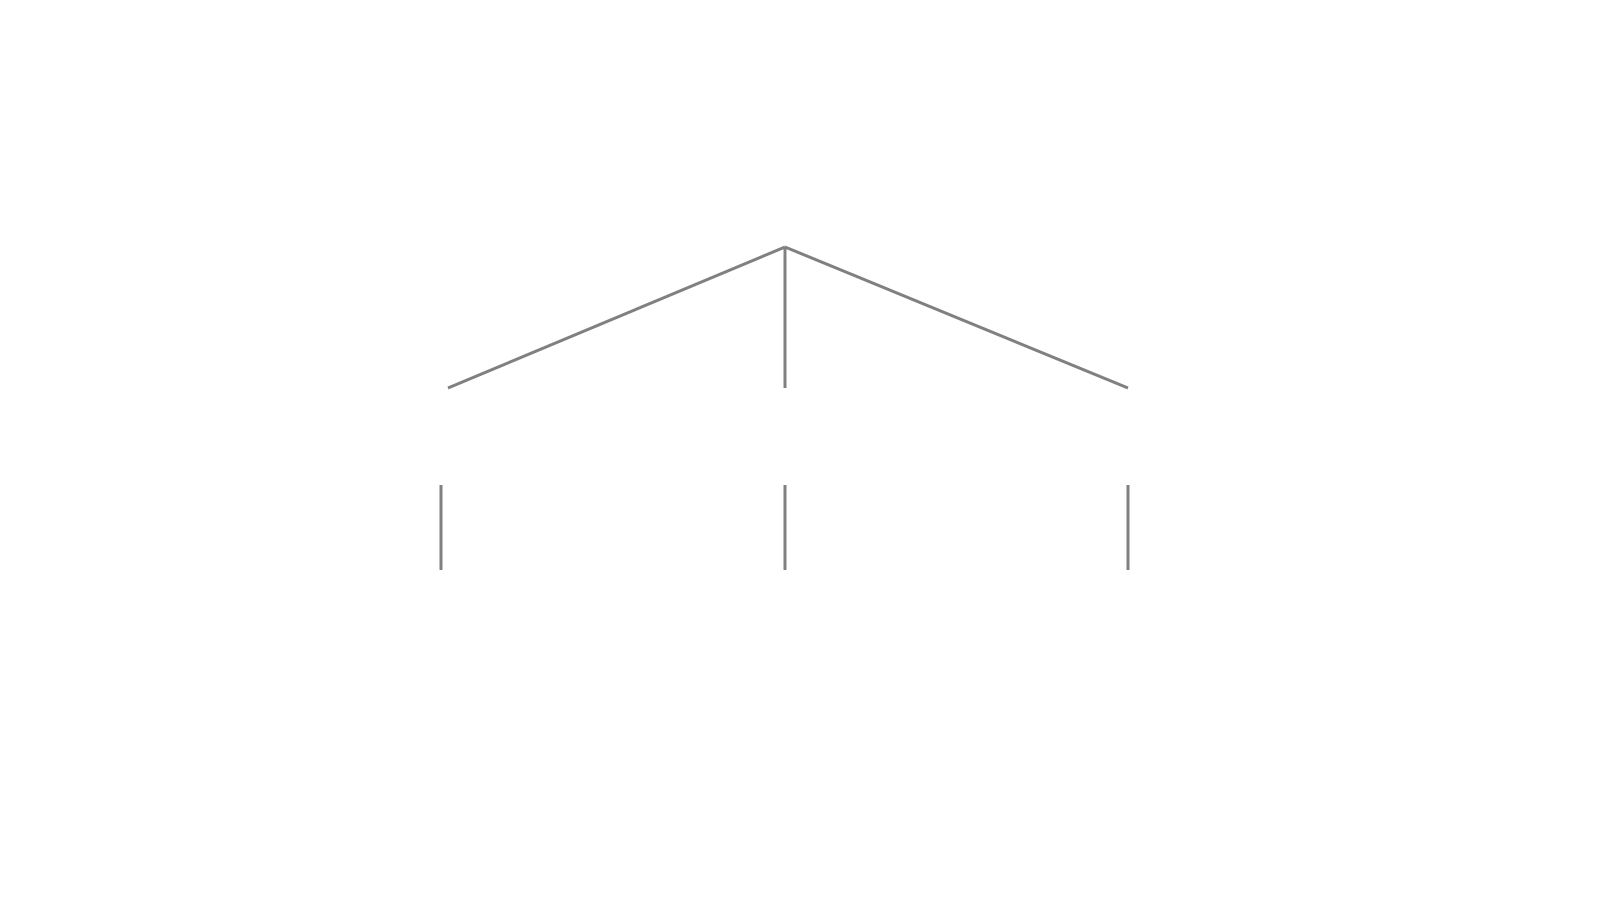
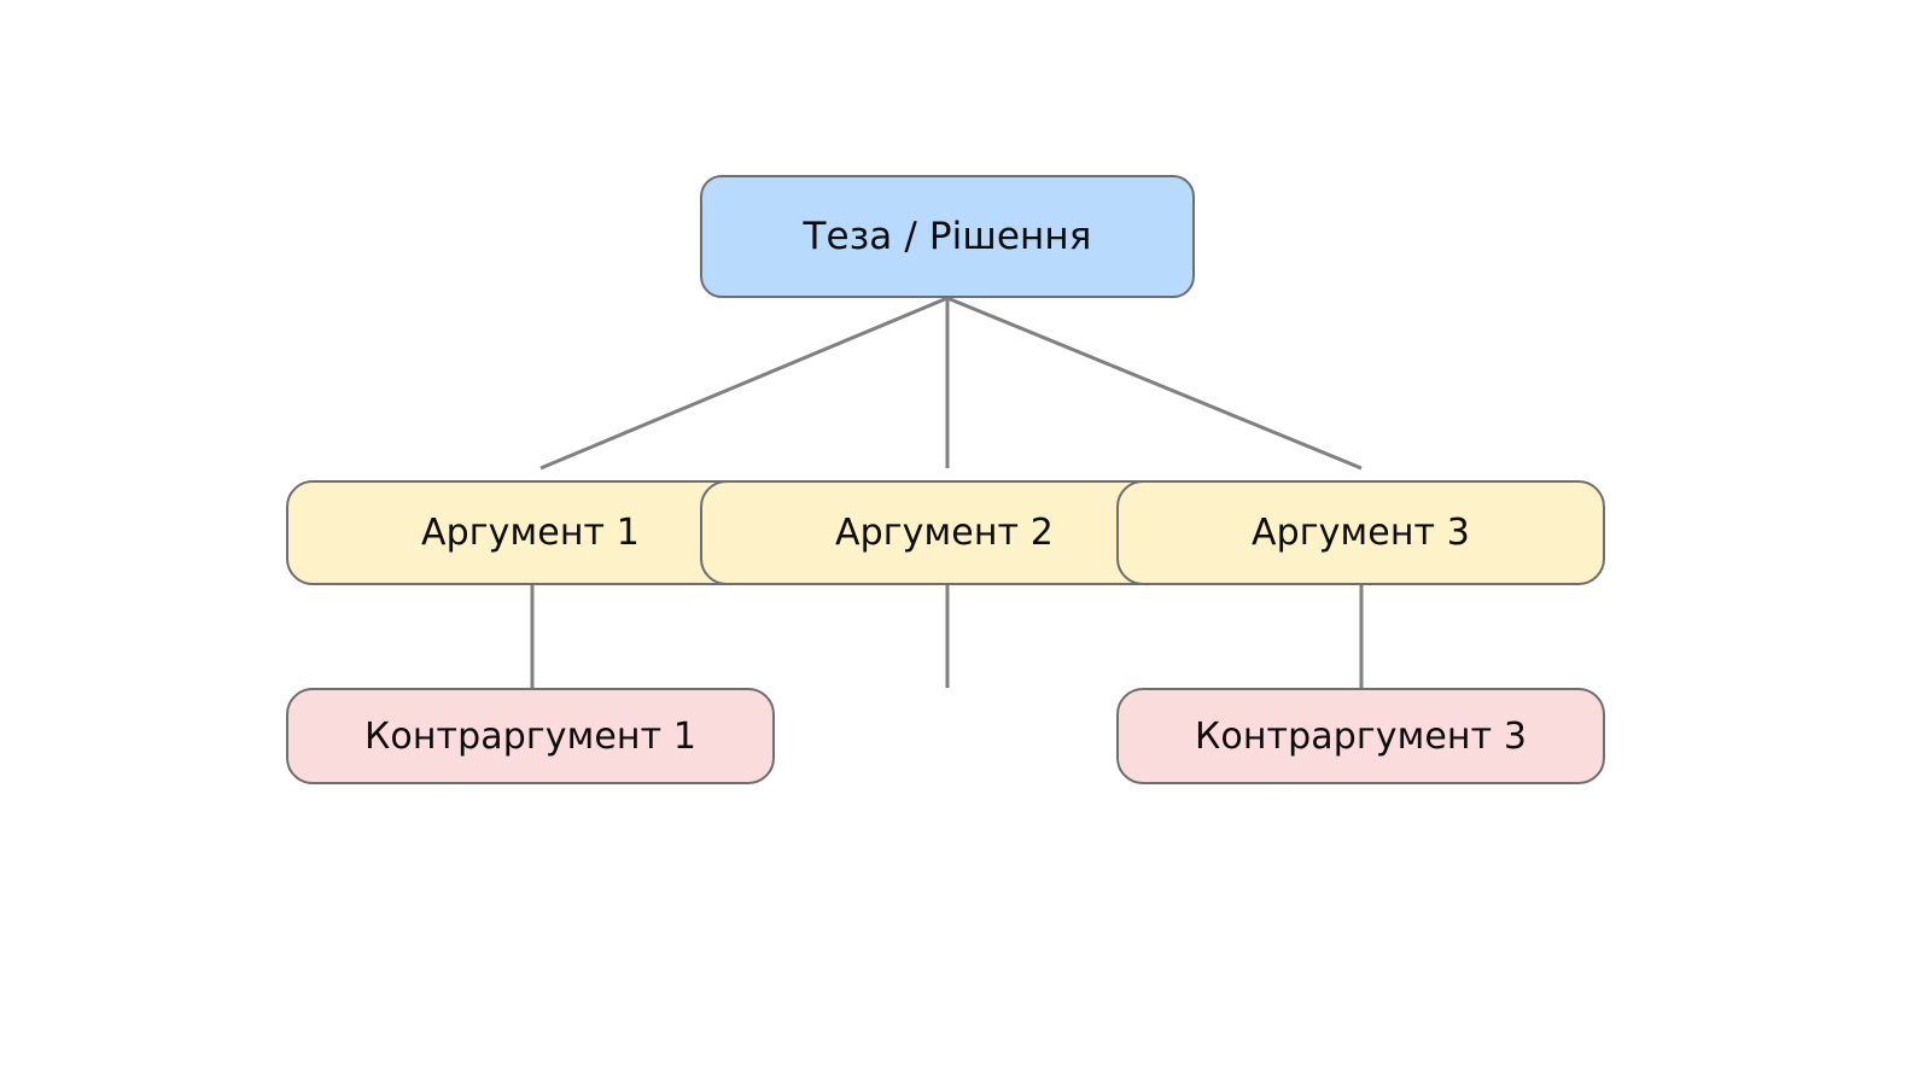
+ Контраргумент 1
+ Контраргумент 3
+ Аргумент 1
+ Аргумент 2
+ Аргумент 3
+ Теза / Рішення
